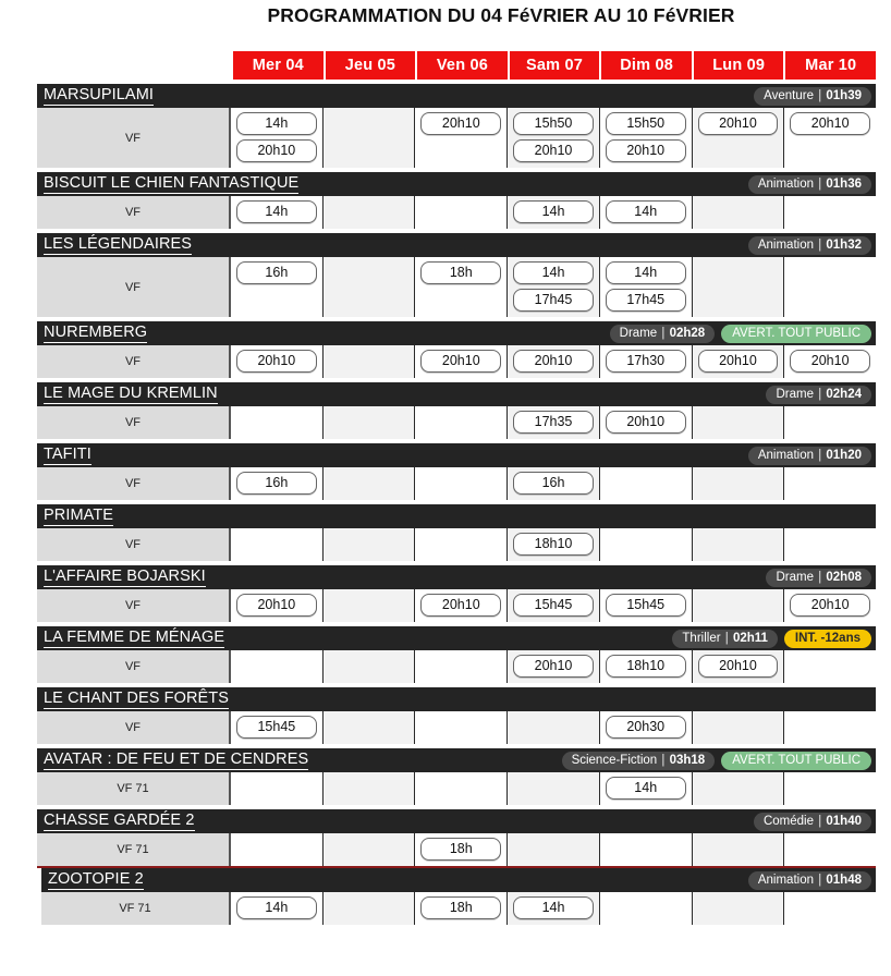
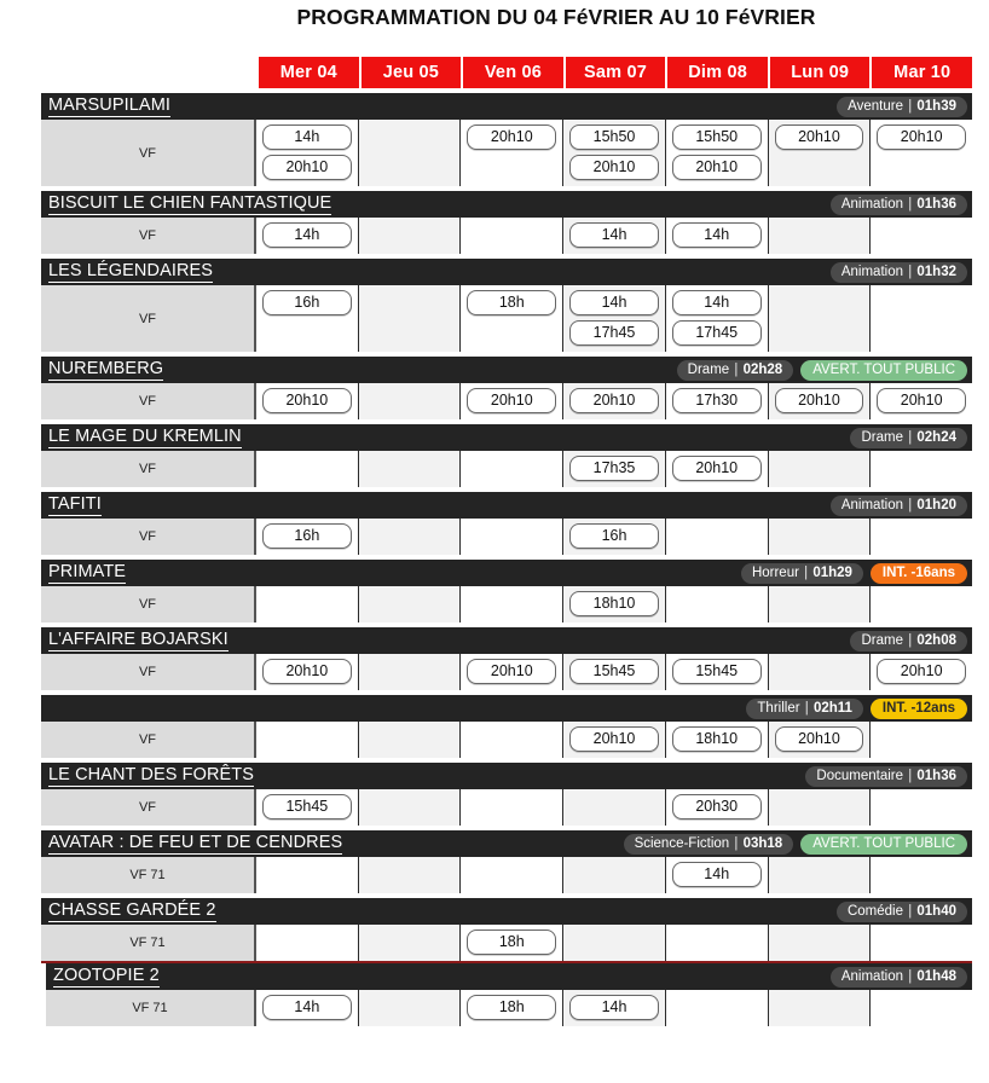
  PROGRAMMATION DU 04 FéVRIER AU 10 FéVRIER
  Mer 04
  Jeu 05
  Ven 06
  Sam 07
  Dim 08
  Lun 09
  Mar 10
  MARSUPILAMI
  Aventure | 01h39
  VF
  14h
  20h10
  20h10
  15h50
  20h10
  15h50
  20h10
  20h10
  20h10
  BISCUIT LE CHIEN FANTASTIQUE
  Animation | 01h36
  VF
  14h
  14h
  14h
  LES LÉGENDAIRES
  Animation | 01h32
  VF
  16h
  18h
  14h
  17h45
  14h
  17h45
  NUREMBERG
  Drame | 02h28
  AVERT. TOUT PUBLIC
  VF
  20h10
  20h10
  20h10
  17h30
  20h10
  20h10
  LE MAGE DU KREMLIN
  Drame | 02h24
  VF
  17h35
  20h10
  TAFITI
  Animation | 01h20
  VF
  16h
  16h
  PRIMATE
+ Horreur | 01h29
+ INT. -16ans
  VF
  18h10
  L'AFFAIRE BOJARSKI
  Drame | 02h08
  VF
  20h10
  20h10
  15h45
  15h45
  20h10
- LA FEMME DE MÉNAGE
  Thriller | 02h11
  INT. -12ans
  VF
  20h10
  18h10
  20h10
  LE CHANT DES FORÊTS
+ Documentaire | 01h36
  VF
  15h45
  20h30
  AVATAR : DE FEU ET DE CENDRES
  Science-Fiction | 03h18
  AVERT. TOUT PUBLIC
  VF 71
  14h
  CHASSE GARDÉE 2
  Comédie | 01h40
  VF 71
  18h
  ZOOTOPIE 2
  Animation | 01h48
  VF 71
  14h
  18h
  14h
